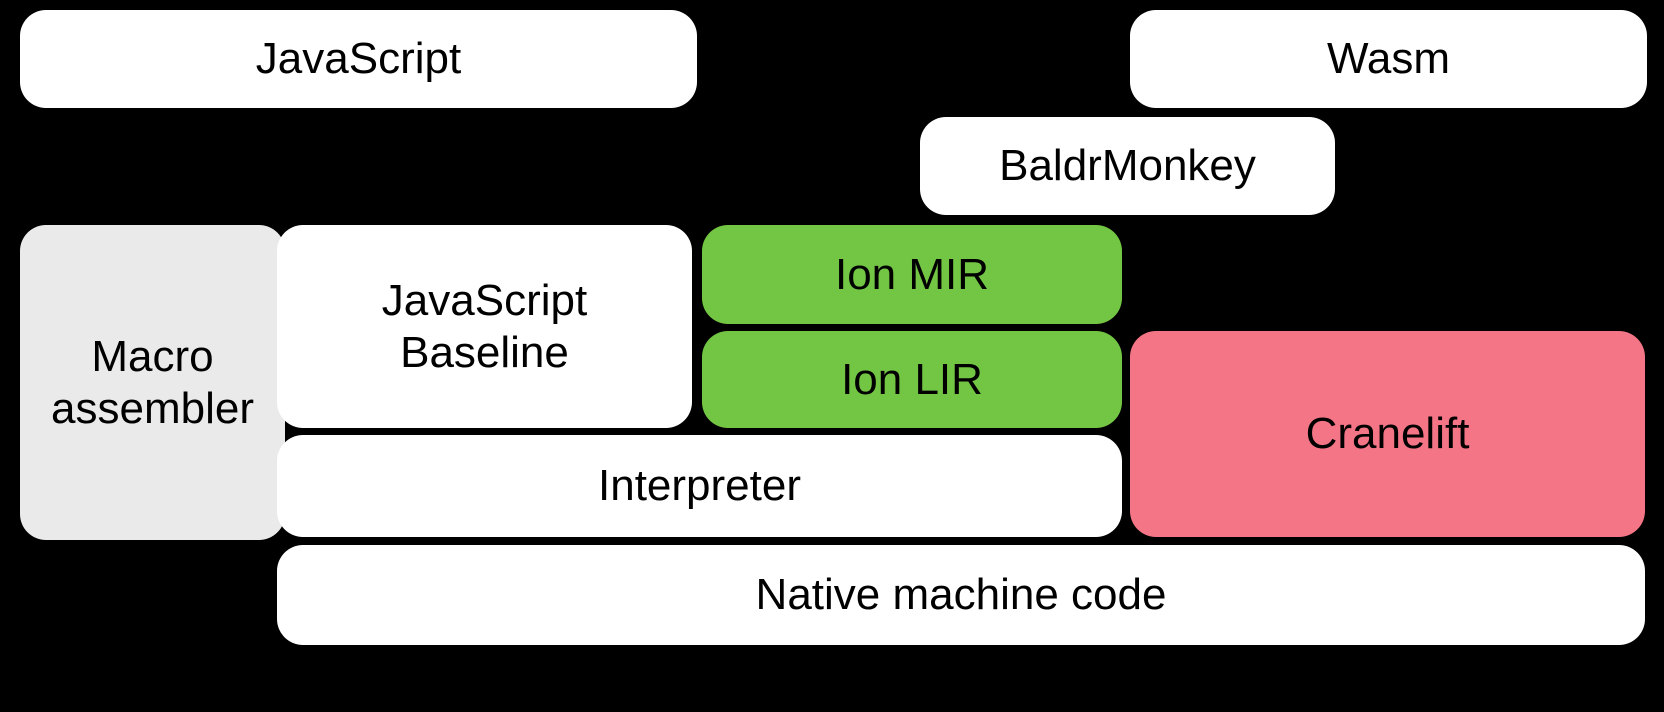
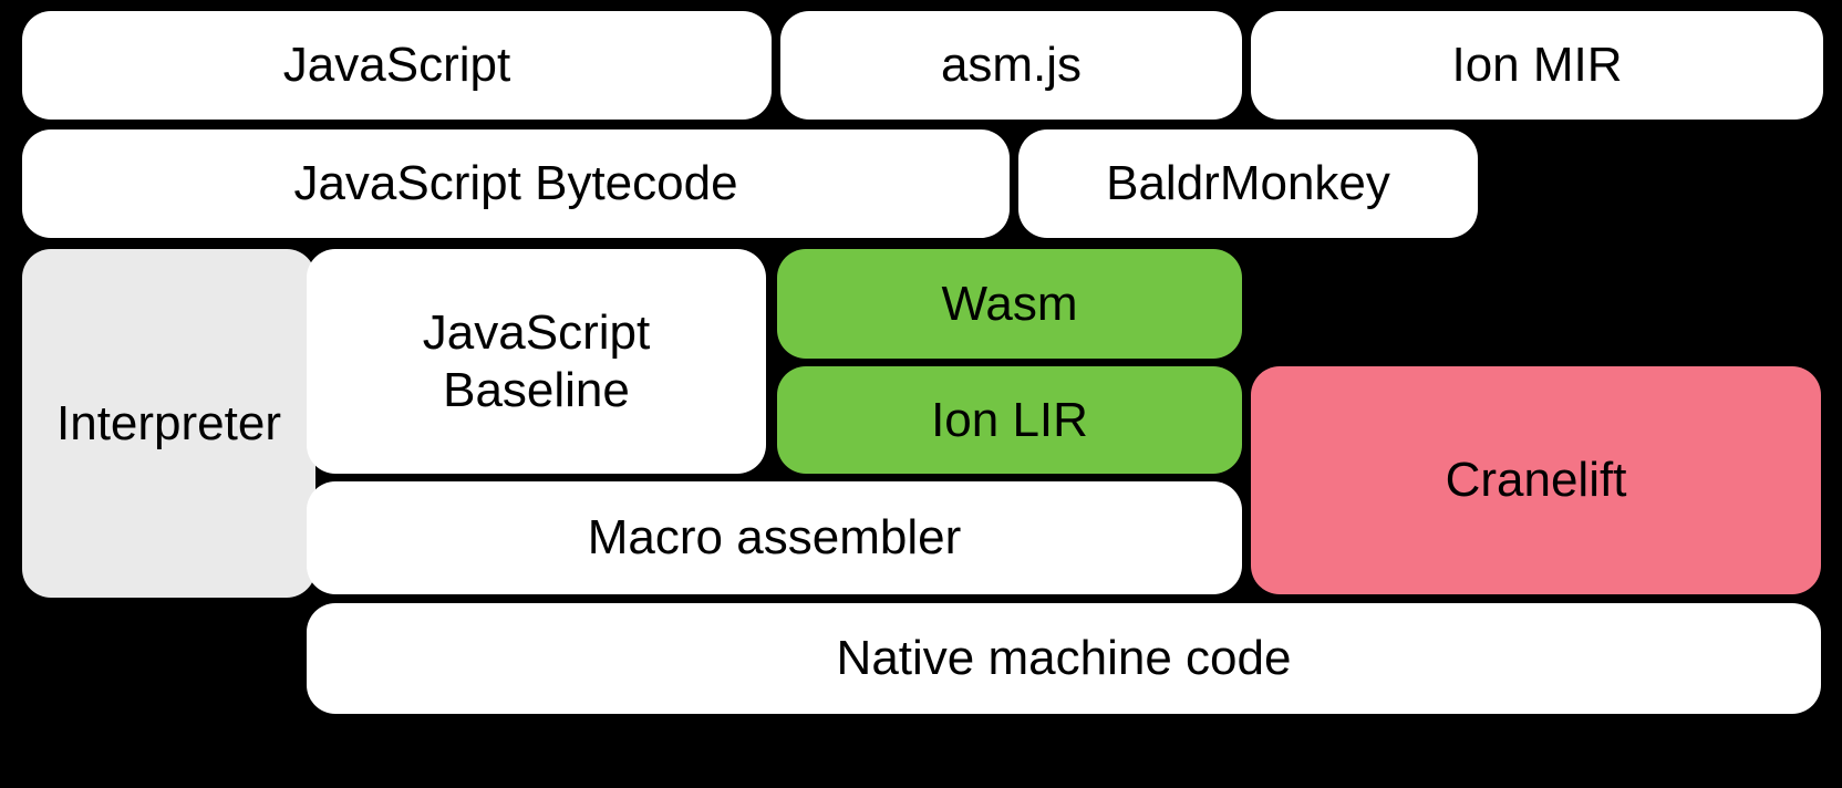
  JavaScript
+ asm.js
- Wasm
+ Ion MIR
+ JavaScript Bytecode
  BaldrMonkey
- Macro assembler
+ Interpreter
  JavaScript
  Baseline
- Ion MIR
+ Wasm
  Ion LIR
  Cranelift
- Interpreter
+ Macro assembler
  Native machine code
